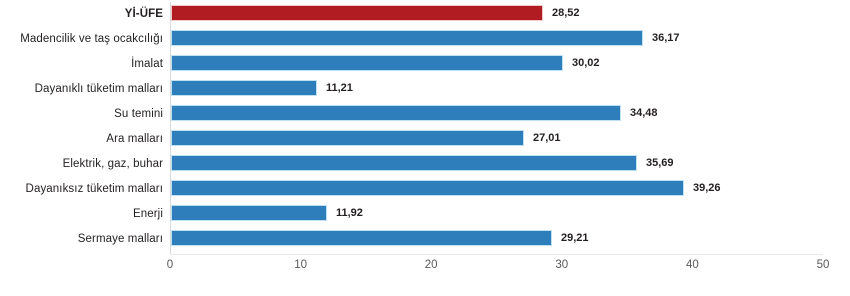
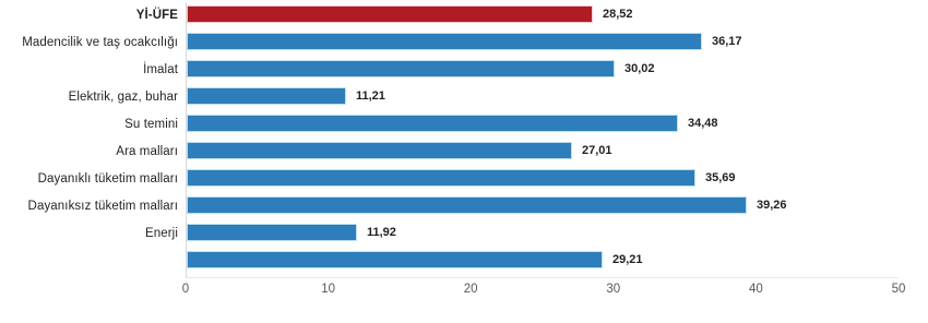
  Yİ-ÜFE
  28,52
  Madencilik ve taş ocakcılığı
  36,17
  İmalat
  30,02
- Dayanıklı tüketim malları
+ Elektrik, gaz, buhar
  11,21
  Su temini
  34,48
  Ara malları
  27,01
- Elektrik, gaz, buhar
+ Dayanıklı tüketim malları
  35,69
  Dayanıksız tüketim malları
  39,26
  Enerji
  11,92
- Sermaye malları
  29,21
  0
  10
  20
  30
  40
  50
